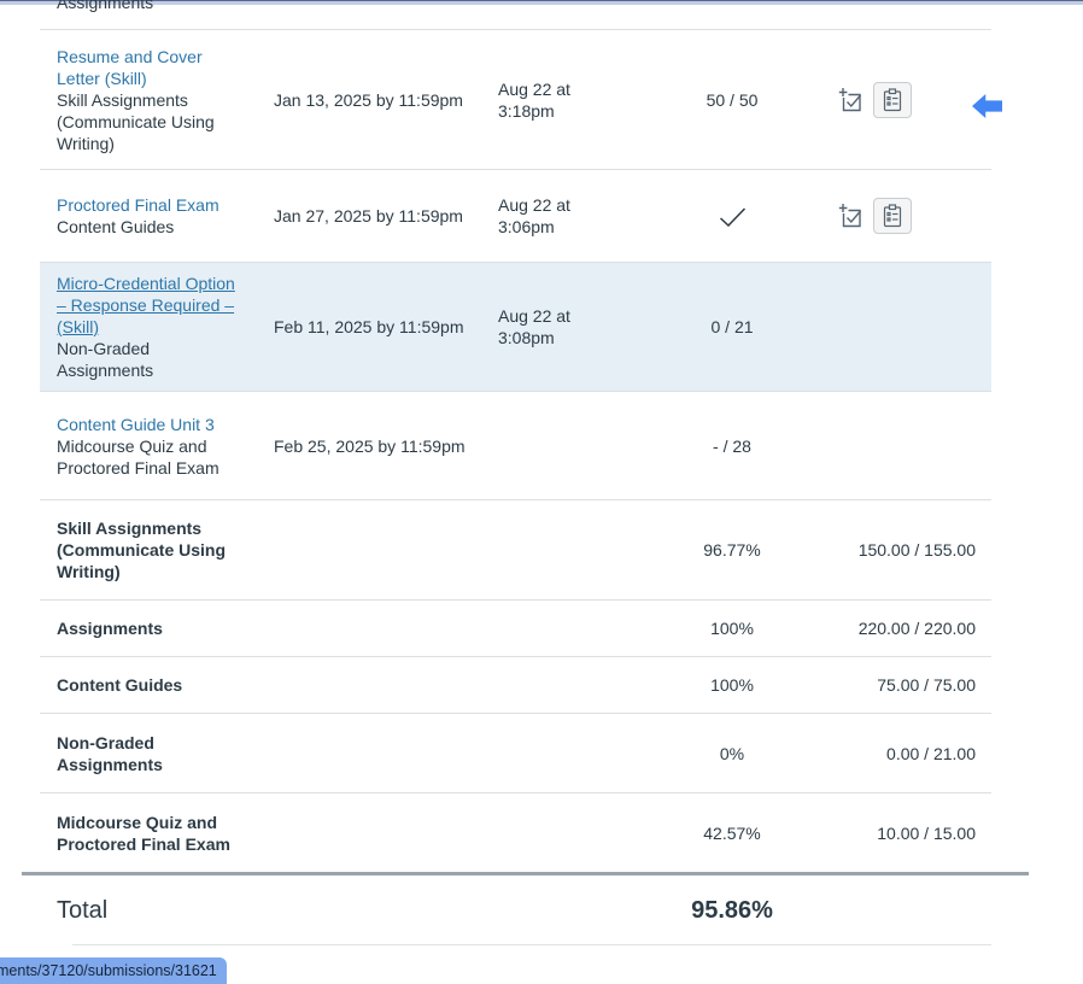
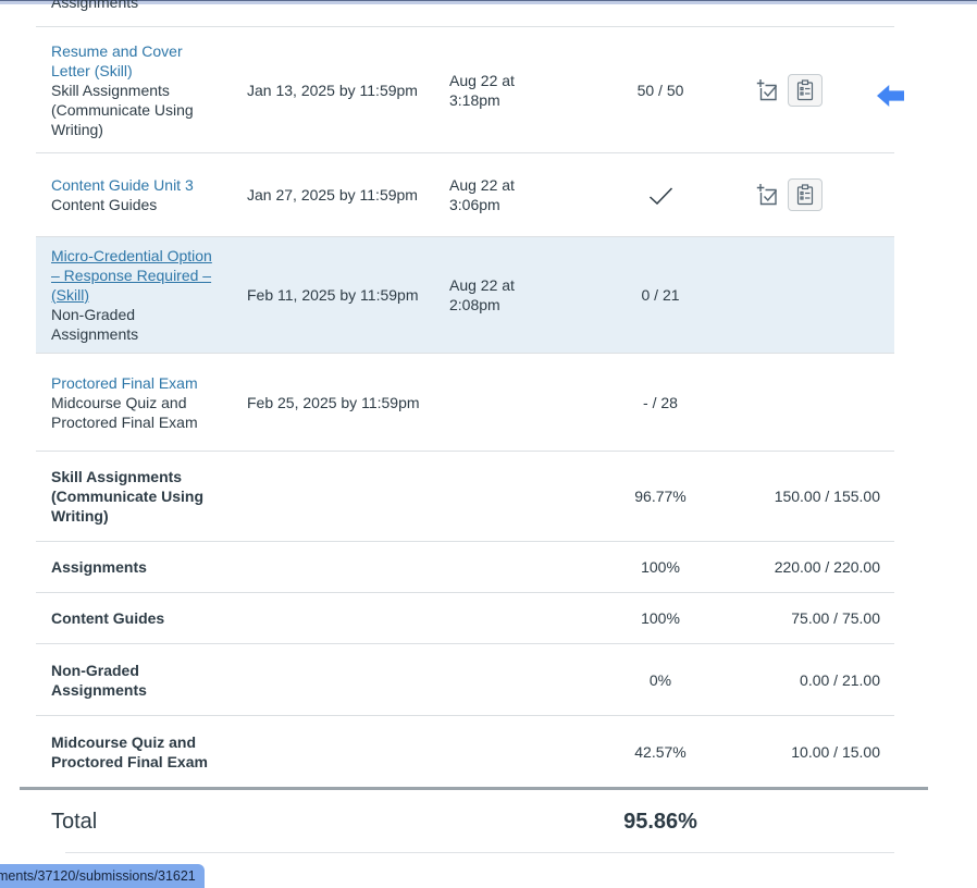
  Assignments
  Resume and Cover Letter (Skill)
  Skill Assignments (Communicate Using Writing)
  Jan 13, 2025 by 11:59pm
  Aug 22 at 3:18pm
  50 / 50
- Proctored Final Exam
+ Content Guide Unit 3
  Content Guides
  Jan 27, 2025 by 11:59pm
  Aug 22 at 3:06pm
  Micro-Credential Option – Response Required – (Skill)
  Non-Graded Assignments
  Feb 11, 2025 by 11:59pm
- Aug 22 at 3:08pm
+ Aug 22 at 2:08pm
  0 / 21
- Content Guide Unit 3
+ Proctored Final Exam
  Midcourse Quiz and Proctored Final Exam
  Feb 25, 2025 by 11:59pm
  - / 28
  Skill Assignments (Communicate Using Writing)
  96.77%
  150.00 / 155.00
  Assignments
  100%
  220.00 / 220.00
  Content Guides
  100%
  75.00 / 75.00
  Non-Graded Assignments
  0%
  0.00 / 21.00
  Midcourse Quiz and Proctored Final Exam
  42.57%
  10.00 / 15.00
  Total
  95.86%
  ments/37120/submissions/31621
